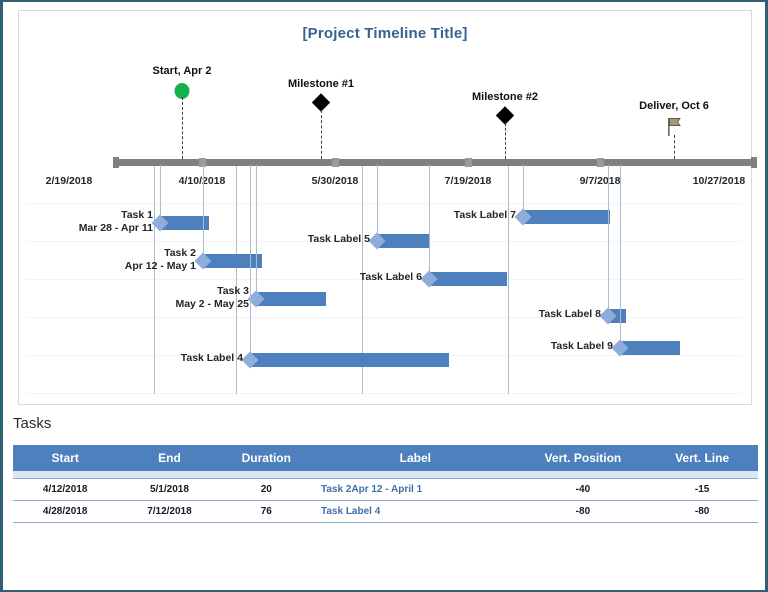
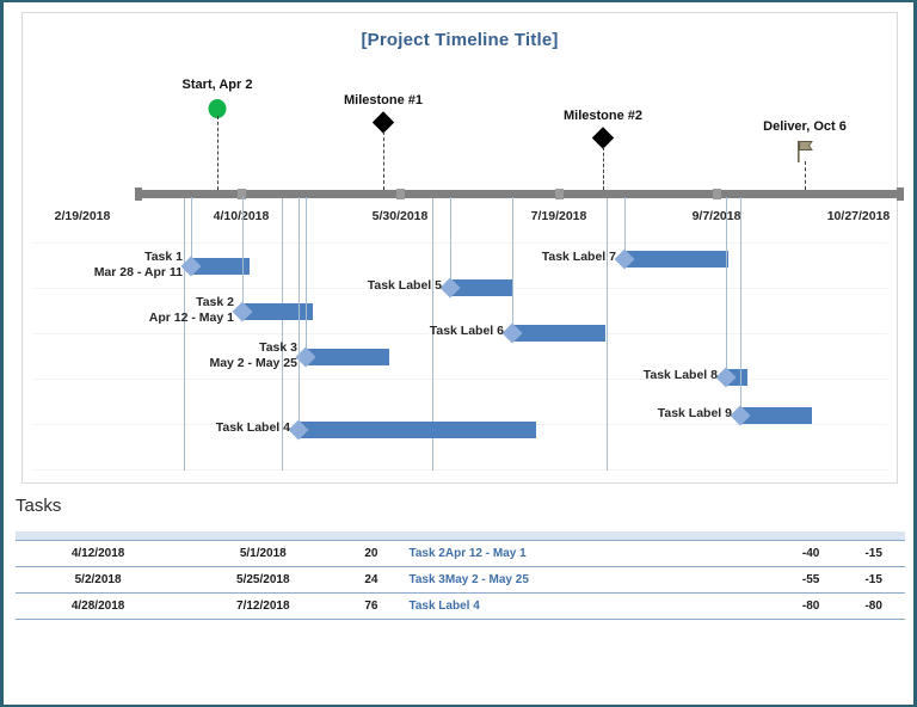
  [Project Timeline Title]
  2/19/2018
  4/10/2018
  5/30/2018
  7/19/2018
  9/7/2018
  10/27/2018
  Start, Apr 2
  Milestone #1
  Milestone #2
  Deliver, Oct 6
  Task 1
  Mar 28 - Apr 11
  Task 2
  Apr 12 - May 1
  Task 3
  May 2 - May 25
  Task Label 4
  Task Label 5
  Task Label 6
  Task Label 7
  Task Label 8
  Task Label 9
  Tasks
- Start	End	Duration	Label	Vert. Position	Vert. Line
- 4/12/2018	5/1/2018	20	Task 2Apr 12 - April 1	-40	-15
+ 4/12/2018	5/1/2018	20	Task 2Apr 12 - May 1	-40	-15
+ 5/2/2018	5/25/2018	24	Task 3May 2 - May 25	-55	-15
  4/28/2018	7/12/2018	76	Task Label 4	-80	-80
